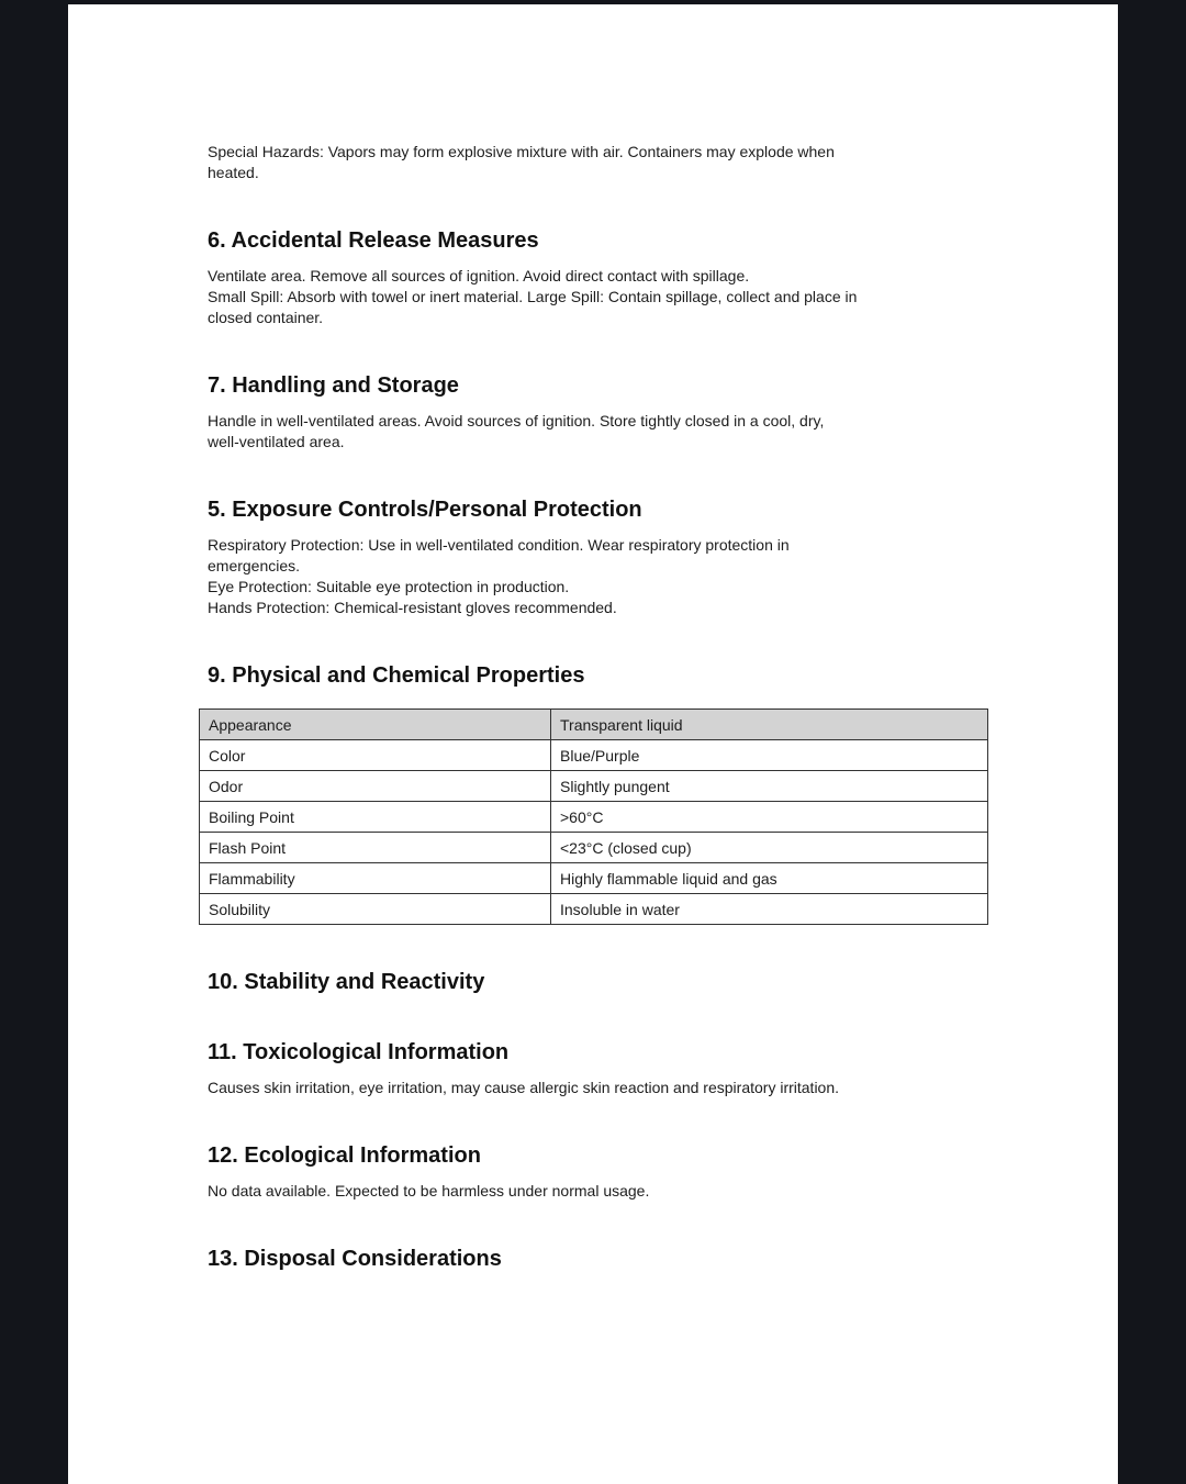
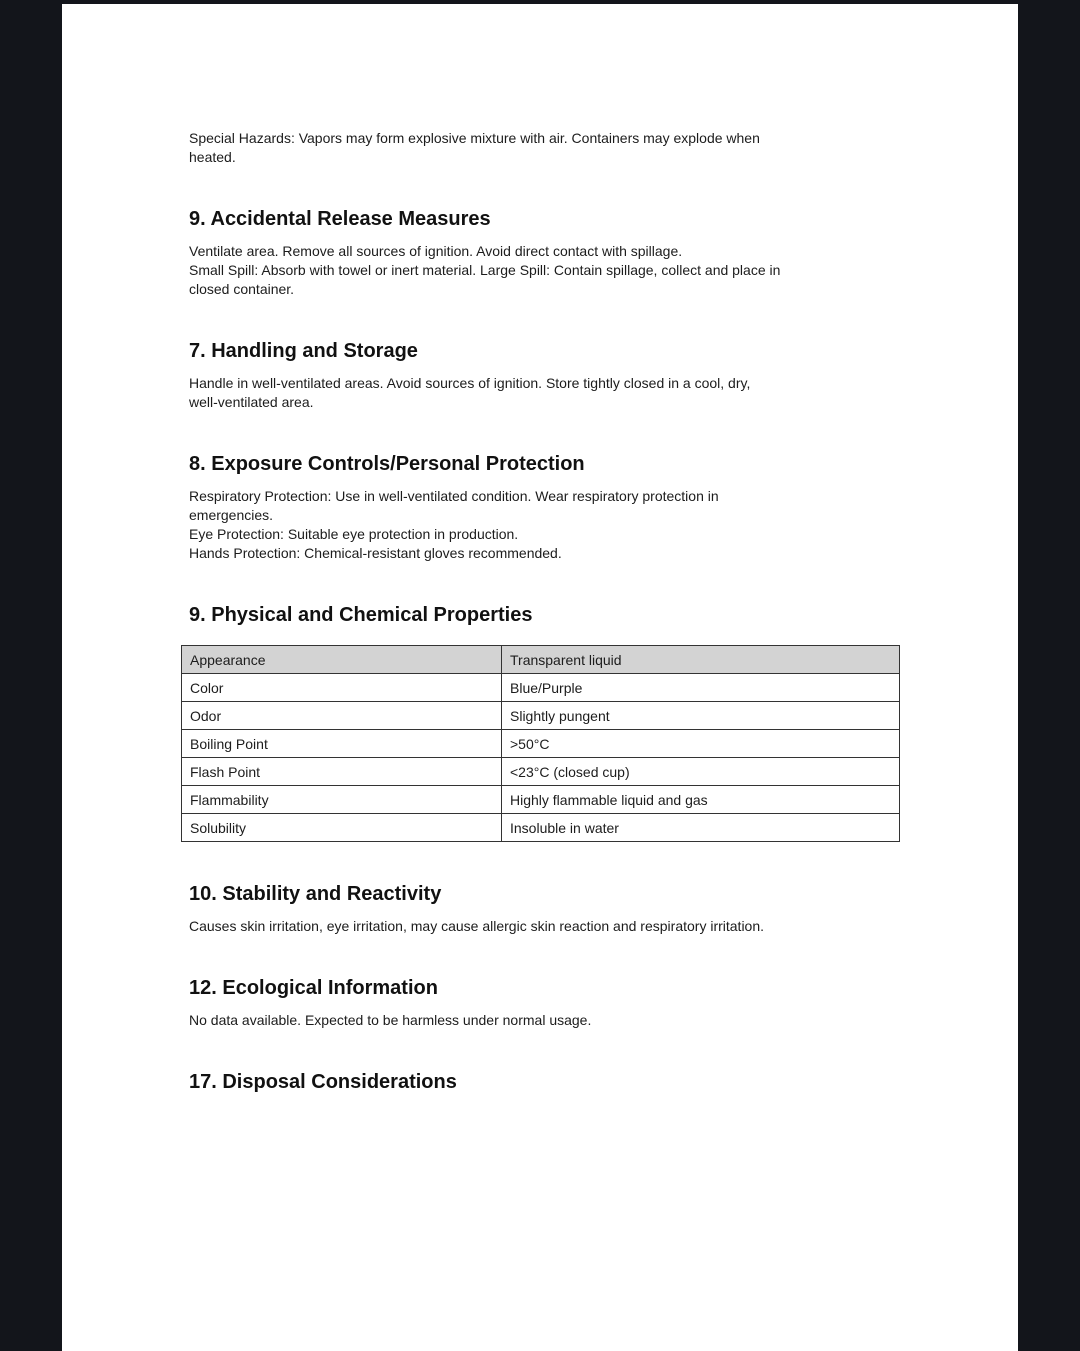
  Special Hazards: Vapors may form explosive mixture with air. Containers may explode when
  heated.
- 6. Accidental Release Measures
+ 9. Accidental Release Measures
  Ventilate area. Remove all sources of ignition. Avoid direct contact with spillage.
  Small Spill: Absorb with towel or inert material. Large Spill: Contain spillage, collect and place in
  closed container.
  7. Handling and Storage
  Handle in well-ventilated areas. Avoid sources of ignition. Store tightly closed in a cool, dry,
  well-ventilated area.
- 5. Exposure Controls/Personal Protection
+ 8. Exposure Controls/Personal Protection
  Respiratory Protection: Use in well-ventilated condition. Wear respiratory protection in
  emergencies.
  Eye Protection: Suitable eye protection in production.
  Hands Protection: Chemical-resistant gloves recommended.
  9. Physical and Chemical Properties
  Appearance	Transparent liquid
  Color	Blue/Purple
  Odor	Slightly pungent
- Boiling Point	>60°C
+ Boiling Point	>50°C
  Flash Point	<23°C (closed cup)
  Flammability	Highly flammable liquid and gas
  Solubility	Insoluble in water
  10. Stability and Reactivity
- 11. Toxicological Information
  Causes skin irritation, eye irritation, may cause allergic skin reaction and respiratory irritation.
  12. Ecological Information
  No data available. Expected to be harmless under normal usage.
- 13. Disposal Considerations
+ 17. Disposal Considerations
